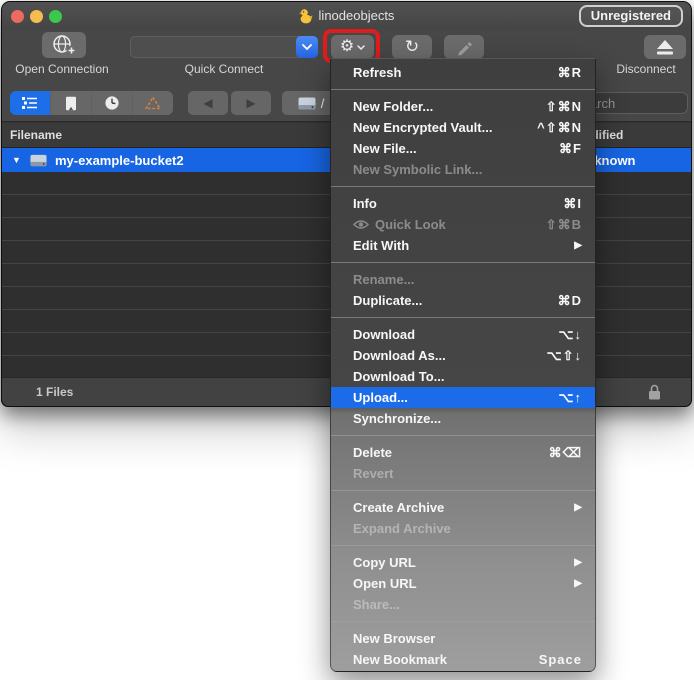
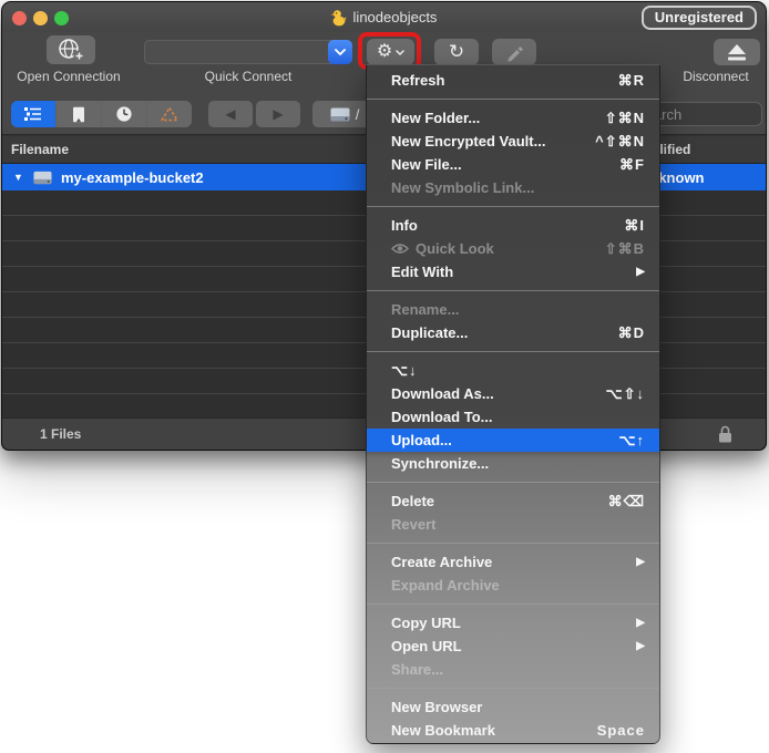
  linodeobjects
  Unregistered
  Open Connection
  Quick Connect
  ⚙
  ↻
  Disconnect
  ◀
  ▶
  /
  Filename
  ▼
  my-example-bucket2
  known
  1 Files
  Refresh
  ⌘R
  New Folder...
  ⇧⌘N
  New Encrypted Vault...
  ^⇧⌘N
  New File...
  ⌘F
  New Symbolic Link...
  Info
  ⌘I
  Quick Look
  ⇧⌘B
  Edit With
  ▶
  Rename...
  Duplicate...
  ⌘D
- Download
  ⌥↓
  Download As...
  ⌥⇧↓
  Download To...
  Upload...
  ⌥↑
  Synchronize...
  Delete
  ⌘⌫
  Revert
  Create Archive
  ▶
  Expand Archive
  Copy URL
  ▶
  Open URL
  ▶
  Share...
  New Browser
  New Bookmark
  Space
